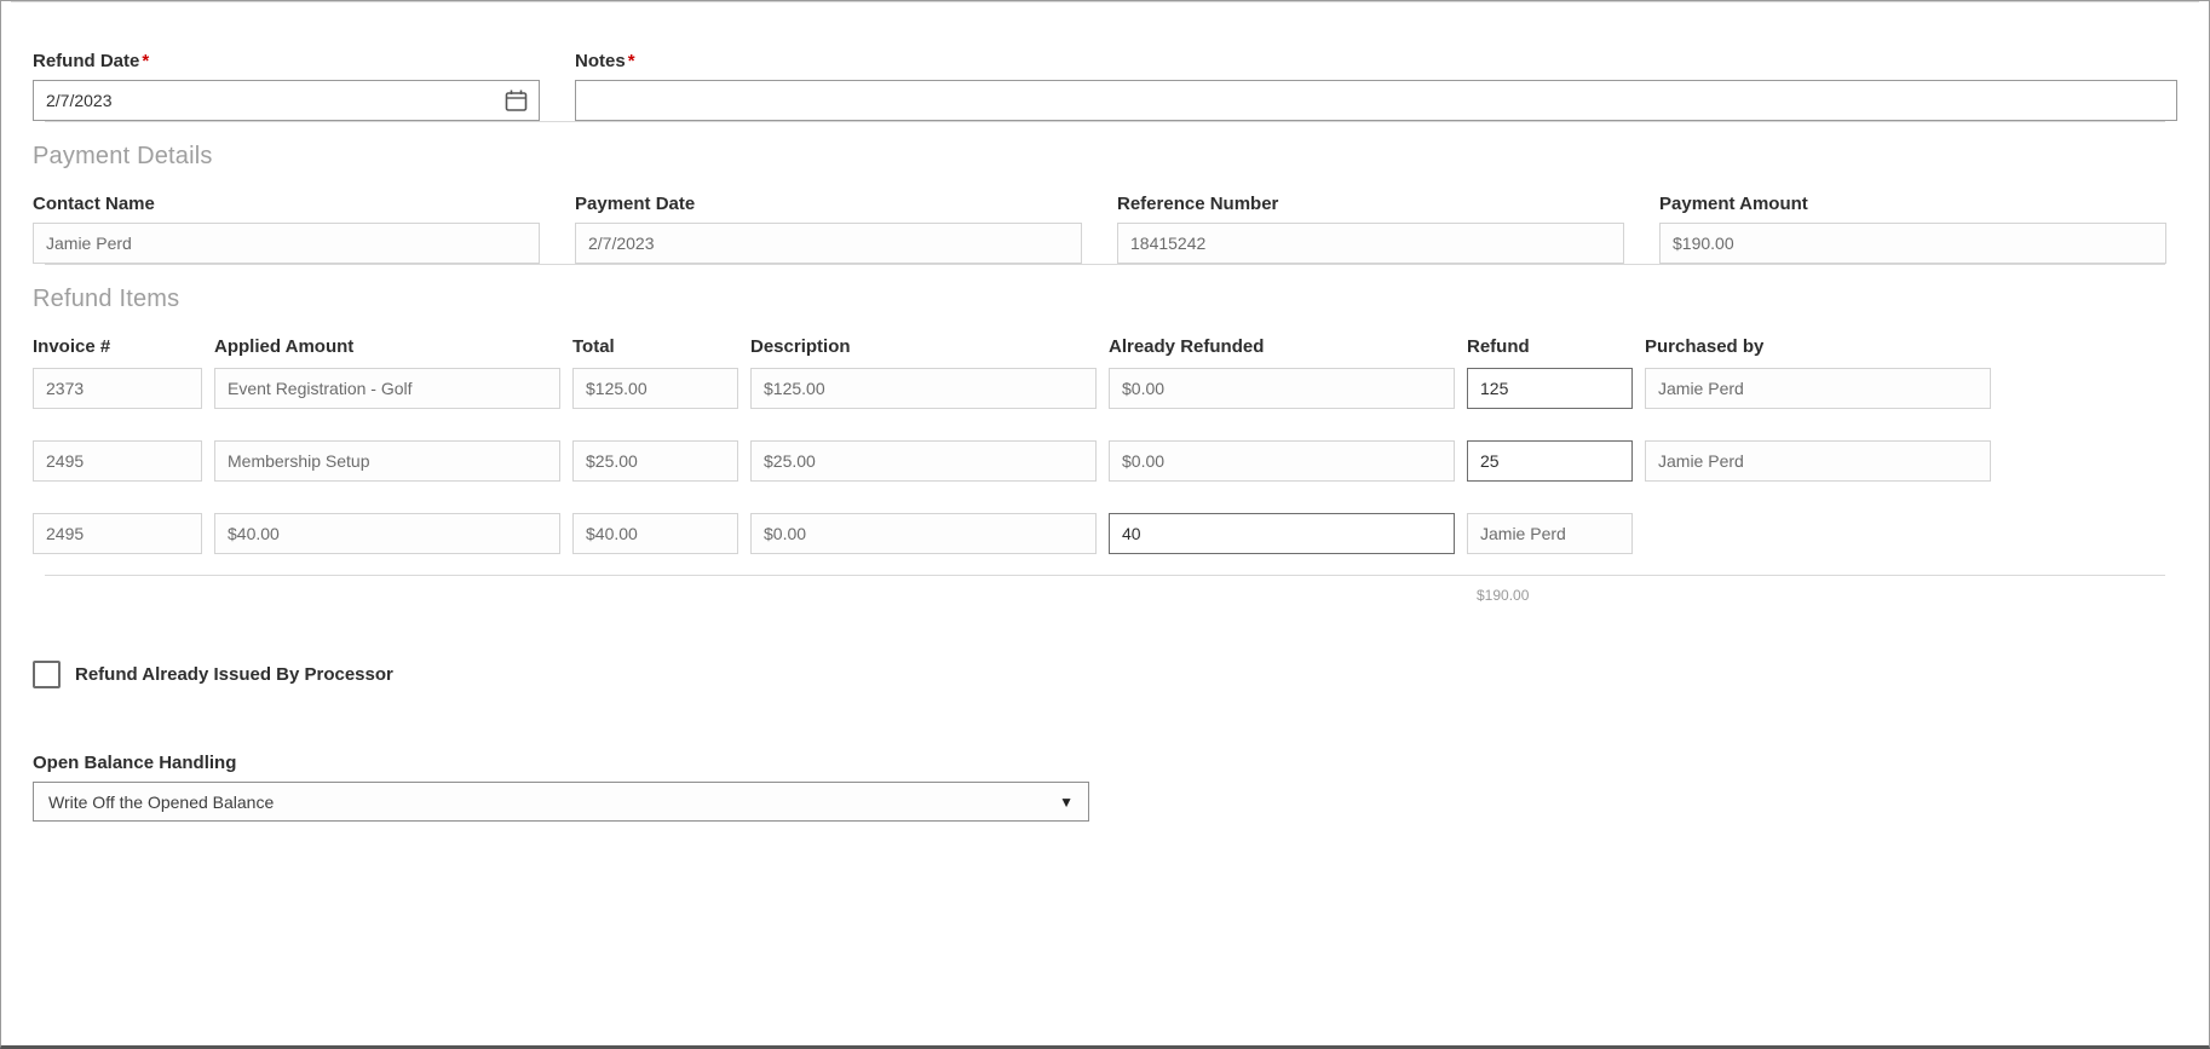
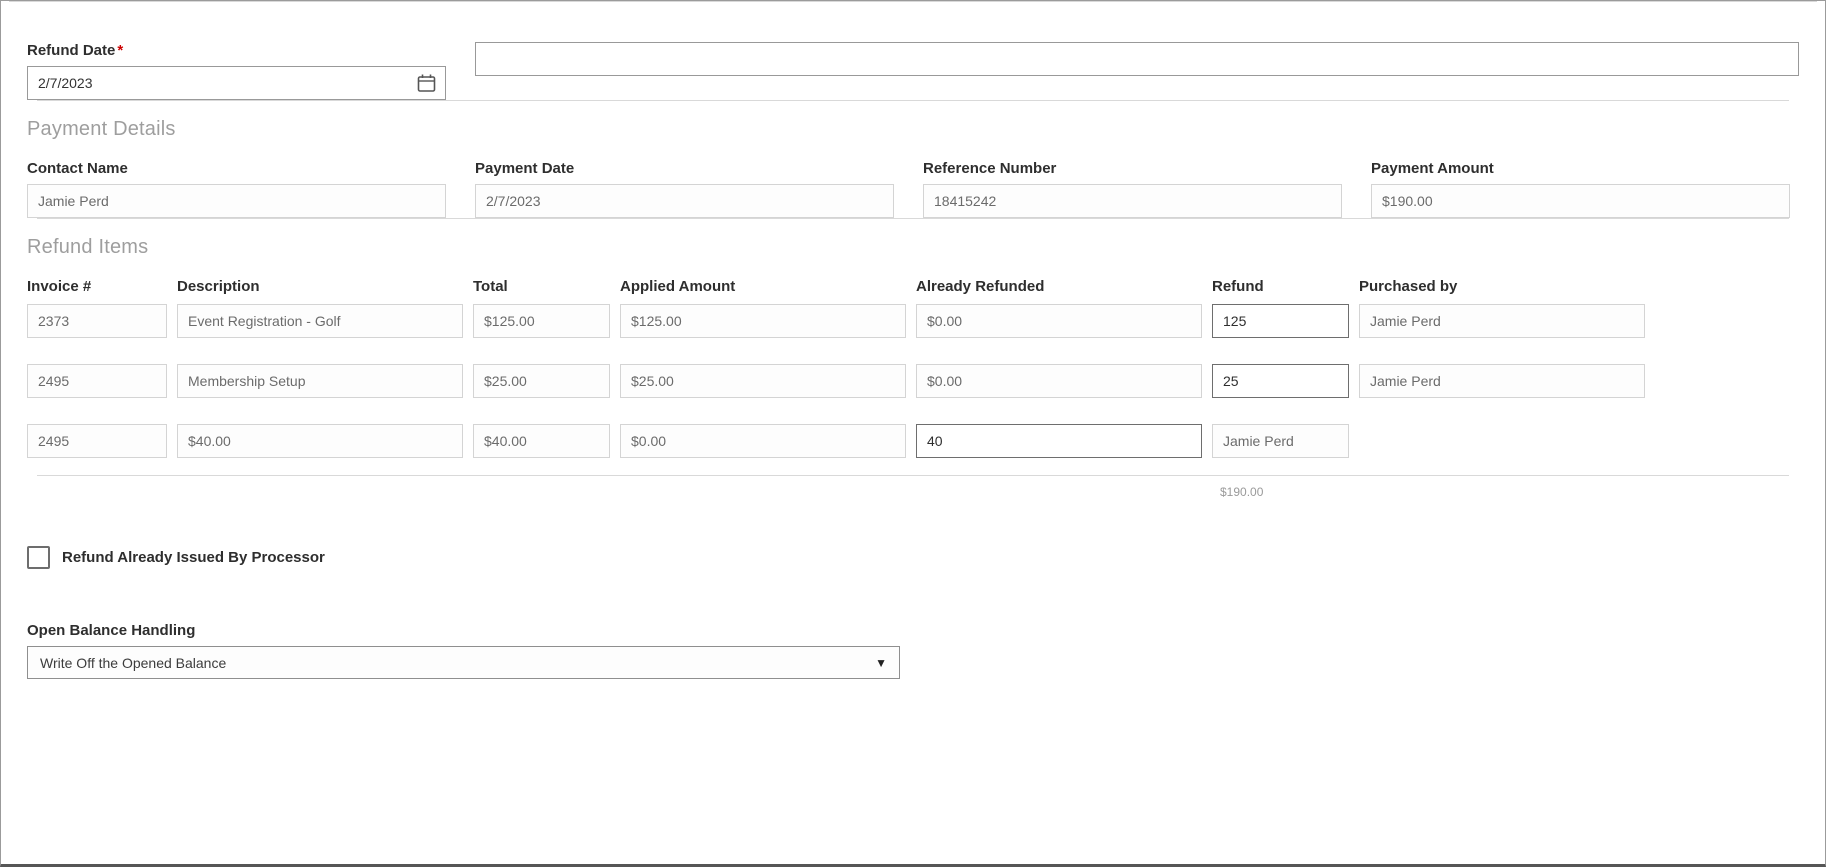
  Refund Date*
  2/7/2023
- Notes*
  Payment Details
  Contact Name
  Jamie Perd
  Payment Date
  2/7/2023
  Reference Number
  18415242
  Payment Amount
  $190.00
  Refund Items
  Invoice #
- Applied Amount
+ Description
  Total
- Description
+ Applied Amount
  Already Refunded
  Refund
  Purchased by
  2373
  Event Registration - Golf
  $125.00
  $125.00
  $0.00
  125
  Jamie Perd
  2495
  Membership Setup
  $25.00
  $25.00
  $0.00
  25
  Jamie Perd
  2495
  $40.00
  $40.00
  $0.00
  40
  Jamie Perd
  $190.00
  Refund Already Issued By Processor
  Open Balance Handling
  Write Off the Opened Balance
  ▼
